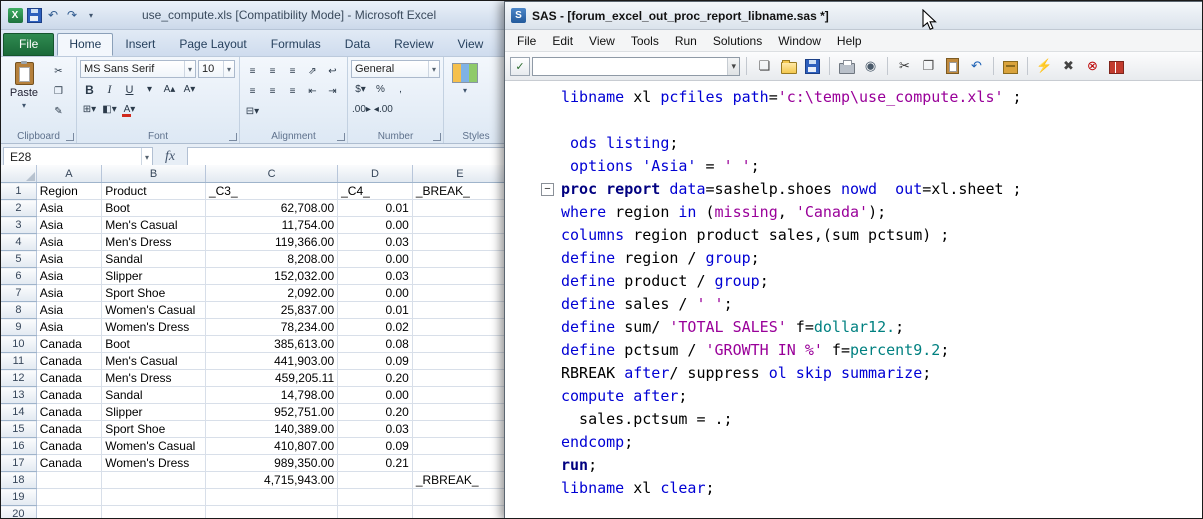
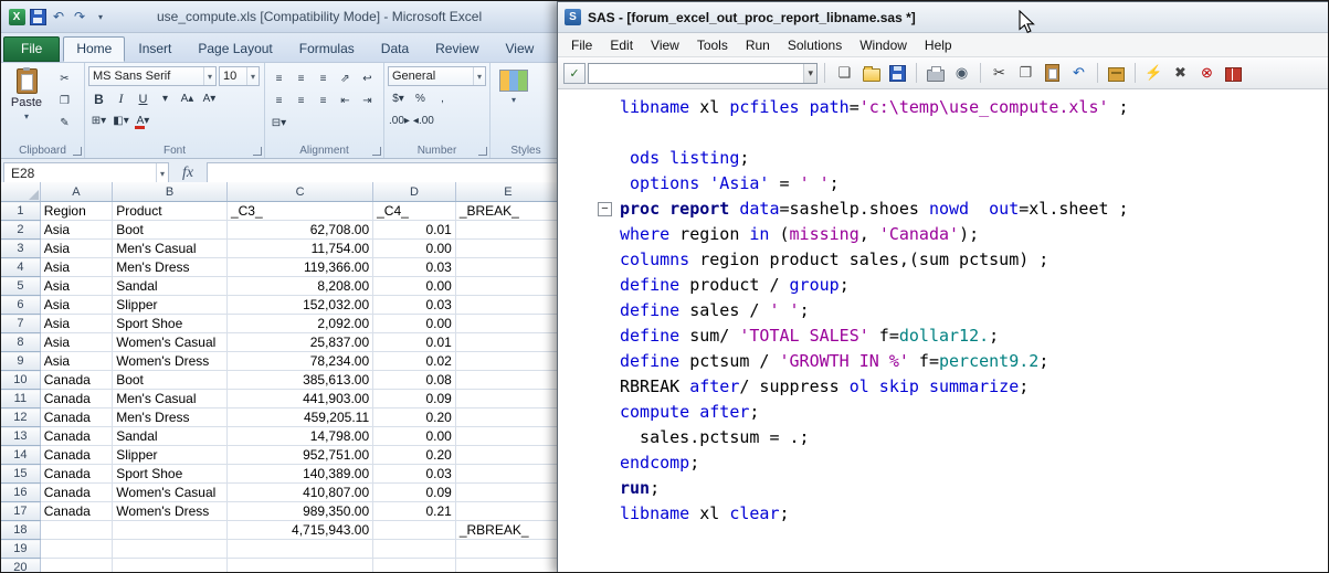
  X
  ↶
  ↷
  ▾
  use_compute.xls [Compatibility Mode] - Microsoft Excel
  File
  Home
  Insert
  Page Layout
  Formulas
  Data
  Review
  View
  Paste
  ▾
  ✂
  ❐
  ✎
  Clipboard
  MS Sans Serif
  ▾
  10
  ▾
  B
  I
  U
  ▾
  A▴
  A▾
  ⊞▾
  ◧▾
  A▾
  Font
  ≡
  ≡
  ≡
  ⇗
  ↩
  ≡
  ≡
  ≡
  ⇤
  ⇥
  ⊟▾
  Alignment
  General
  ▾
  $▾
  %
  ,
  .00▸
  ◂.00
  Number
  ▾
  Styles
  E28
  ▾
  fx
  	A	B	C	D	E
  1	Region	Product	_C3_	_C4_	_BREAK_
  2	Asia	Boot	62,708.00	0.01
  3	Asia	Men's Casual	11,754.00	0.00
  4	Asia	Men's Dress	119,366.00	0.03
  5	Asia	Sandal	8,208.00	0.00
  6	Asia	Slipper	152,032.00	0.03
  7	Asia	Sport Shoe	2,092.00	0.00
  8	Asia	Women's Casual	25,837.00	0.01
  9	Asia	Women's Dress	78,234.00	0.02
  10	Canada	Boot	385,613.00	0.08
  11	Canada	Men's Casual	441,903.00	0.09
  12	Canada	Men's Dress	459,205.11	0.20
  13	Canada	Sandal	14,798.00	0.00
  14	Canada	Slipper	952,751.00	0.20
  15	Canada	Sport Shoe	140,389.00	0.03
  16	Canada	Women's Casual	410,807.00	0.09
  17	Canada	Women's Dress	989,350.00	0.21
  18			4,715,943.00		_RBREAK_
  19
  20
  S
  SAS - [forum_excel_out_proc_report_libname.sas *]
  File
  Edit
  View
  Tools
  Run
  Solutions
  Window
  Help
  ✓
  ▾
  ❏
  ◉
  ✂
  ❐
  ↶
  ⚡
  ✖
  ⊗
  libname xl pcfiles path='c:\temp\use_compute.xls' ;
  ods listing;
  options 'Asia' = ' ';
  −
  proc report data=sashelp.shoes nowd out=xl.sheet ;
  where region in (missing, 'Canada');
  columns region product sales,(sum pctsum) ;
- define region / group;
  define product / group;
  define sales / ' ';
  define sum/ 'TOTAL SALES' f=dollar12.;
  define pctsum / 'GROWTH IN %' f=percent9.2;
  RBREAK after/ suppress ol skip summarize;
  compute after;
  sales.pctsum = .;
  endcomp;
  run;
  libname xl clear;
